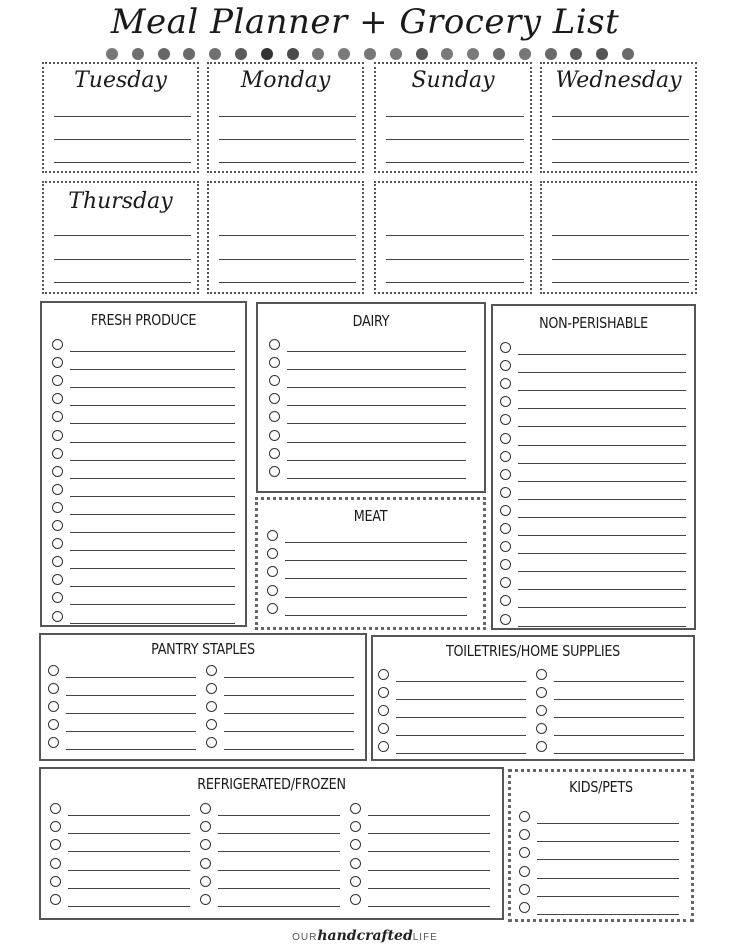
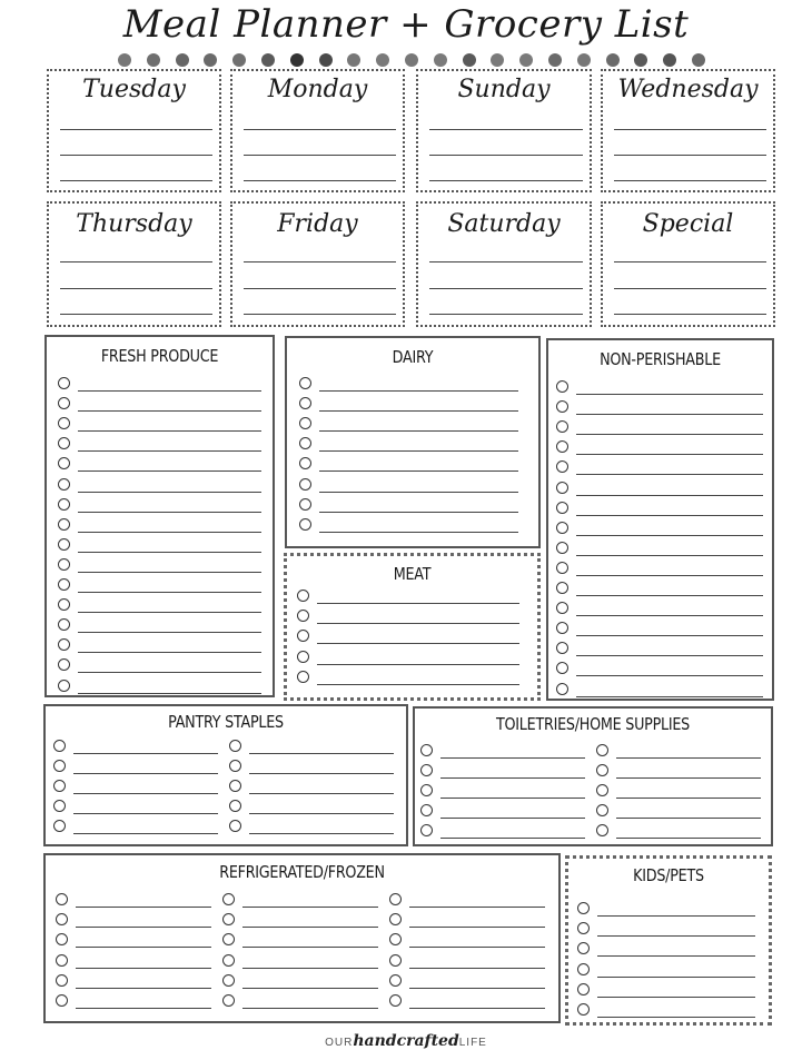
  Meal Planner + Grocery List
  Tuesday
  Monday
  Sunday
  Wednesday
  Thursday
+ Friday
+ Saturday
+ Special
  FRESH PRODUCE
  DAIRY
  MEAT
  NON-PERISHABLE
  PANTRY STAPLES
  TOILETRIES/HOME SUPPLIES
  REFRIGERATED/FROZEN
  KIDS/PETS
  OURhandcraftedLIFE
